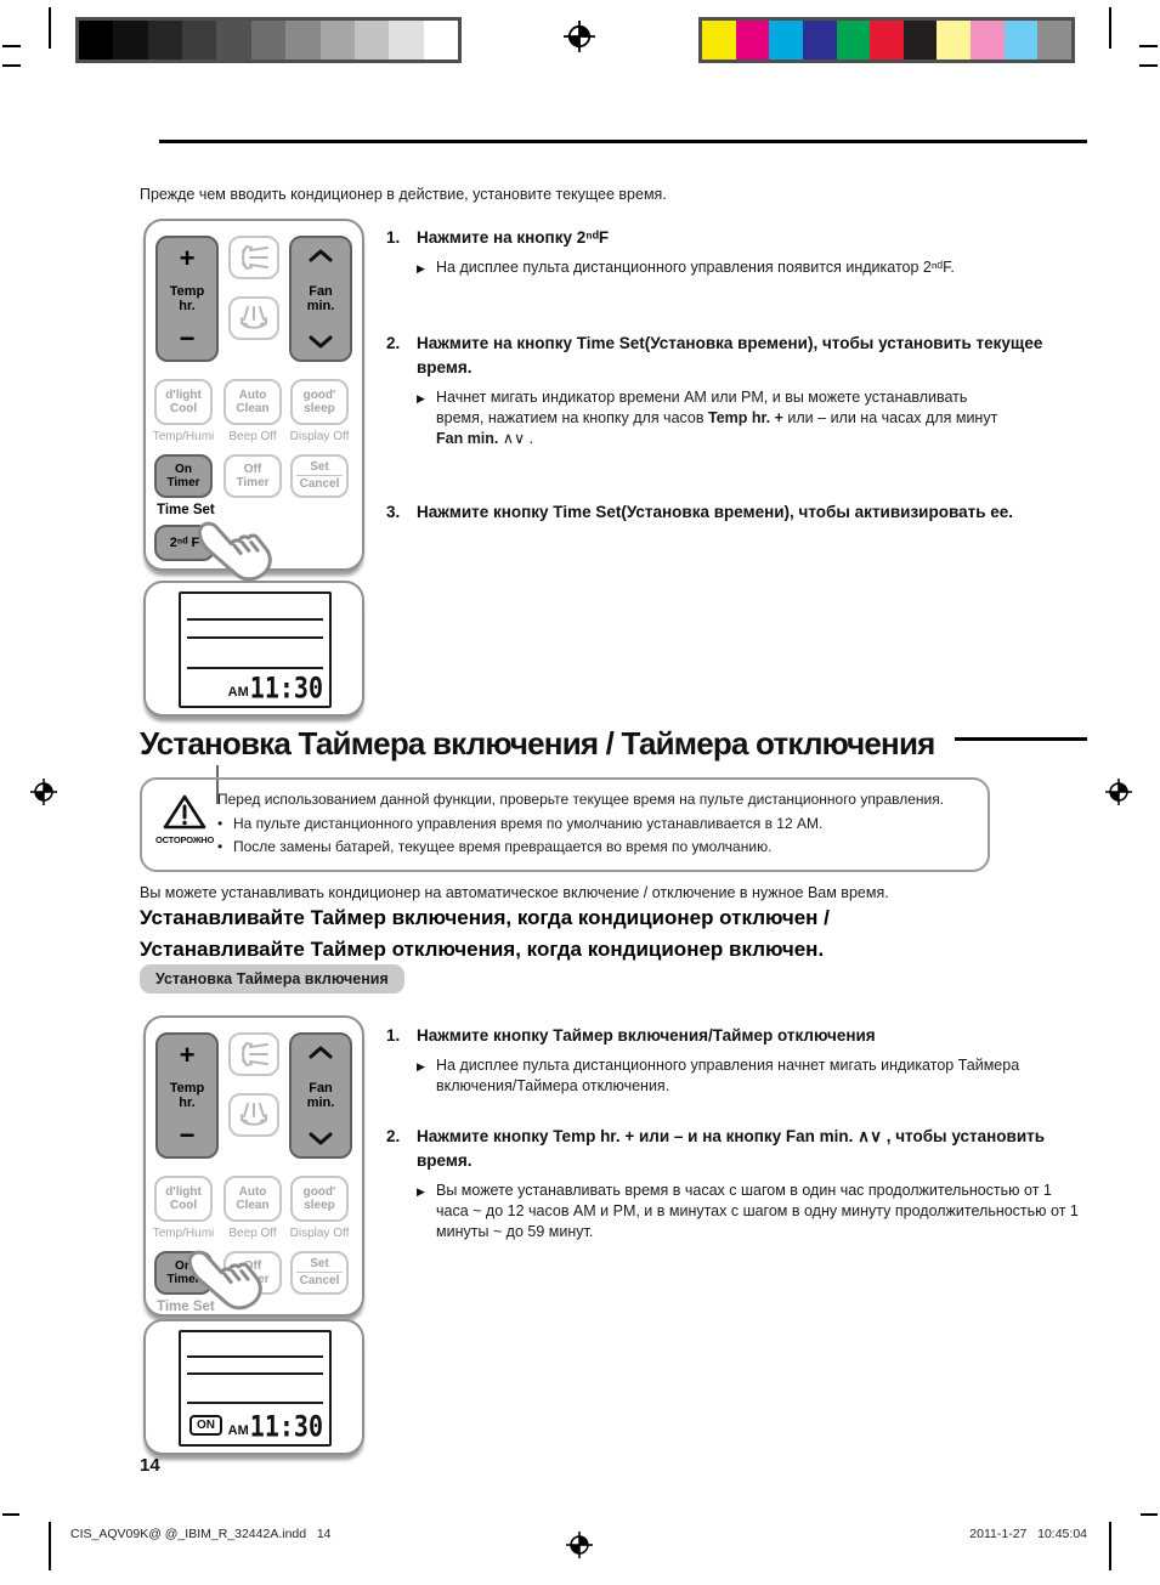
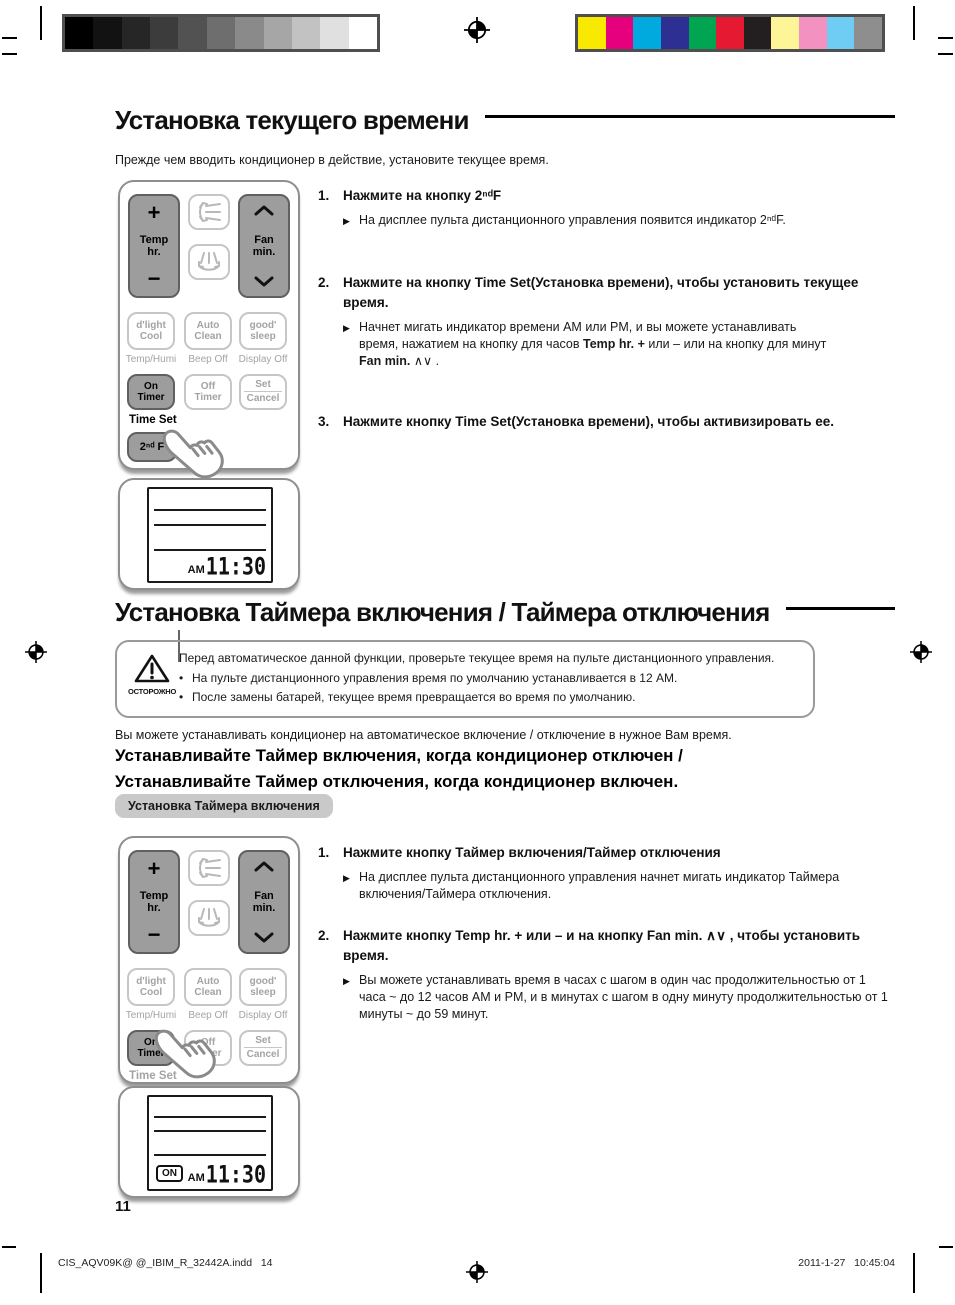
+ Установка текущего времени
  Прежде чем вводить кондиционер в действие, установите текущее время.
  +
  Temp
  hr.
  −
  Fan
  min.
  d'light
  Cool
  Auto
  Clean
  good'
  sleep
  Temp/Humi
  Beep Off
  Display Off
  On
  Timer
  Off
  Timer
  Set
  Cancel
  Time Set
  2ⁿᵈ F
  1.
  Нажмите на кнопку 2ⁿᵈF
  ▶
  На дисплее пульта дистанционного управления появится индикатор 2ⁿᵈF.
  2.
  Нажмите на кнопку Time Set(Установка времени), чтобы установить текущее время.
  ▶
- Начнет мигать индикатор времени AM или PM, и вы можете устанавливать время, нажатием на кнопку для часов Temp hr. + или – или на часах для минут Fan min. ∧∨ .
+ Начнет мигать индикатор времени AM или PM, и вы можете устанавливать время, нажатием на кнопку для часов Temp hr. + или – или на кнопку для минут Fan min. ∧∨ .
  3.
  Нажмите кнопку Time Set(Установка времени), чтобы активизировать ее.
  AM
  11:30
  Установка Таймера включения / Таймера отключения
  ОСТОРОЖНО
- Перед использованием данной функции, проверьте текущее время на пульте дистанционного управления.
+ Перед автоматическое данной функции, проверьте текущее время на пульте дистанционного управления.
  •
  На пульте дистанционного управления время по умолчанию устанавливается в 12 AM.
  •
  После замены батарей, текущее время превращается во время по умолчанию.
  Вы можете устанавливать кондиционер на автоматическое включение / отключение в нужное Вам время.
  Устанавливайте Таймер включения, когда кондиционер отключен / Устанавливайте Таймер отключения, когда кондиционер включен.
  Установка Таймера включения
  +
  Temp
  hr.
  −
  Fan
  min.
  d'light
  Cool
  Auto
  Clean
  good'
  sleep
  Temp/Humi
  Beep Off
  Display Off
  On
  Time
  Set
  Cancel
  Time Set
  1.
  Нажмите кнопку Таймер включения/Таймер отключения
  ▶
  На дисплее пульта дистанционного управления начнет мигать индикатор Таймера включения/Таймера отключения.
  2.
  Нажмите кнопку Temp hr. + или – и на кнопку Fan min. ∧∨ , чтобы установить время.
  ▶
  Вы можете устанавливать время в часах с шагом в один час продолжительностью от 1 часа ~ до 12 часов AM и PM, и в минутах с шагом в одну минуту продолжительностью от 1 минуты ~ до 59 минут.
  ON
  AM
  11:30
- 14
+ 11
  CIS_AQV09K@ @_IBIM_R_32442A.indd 14
  2011-1-27 10:45:04
